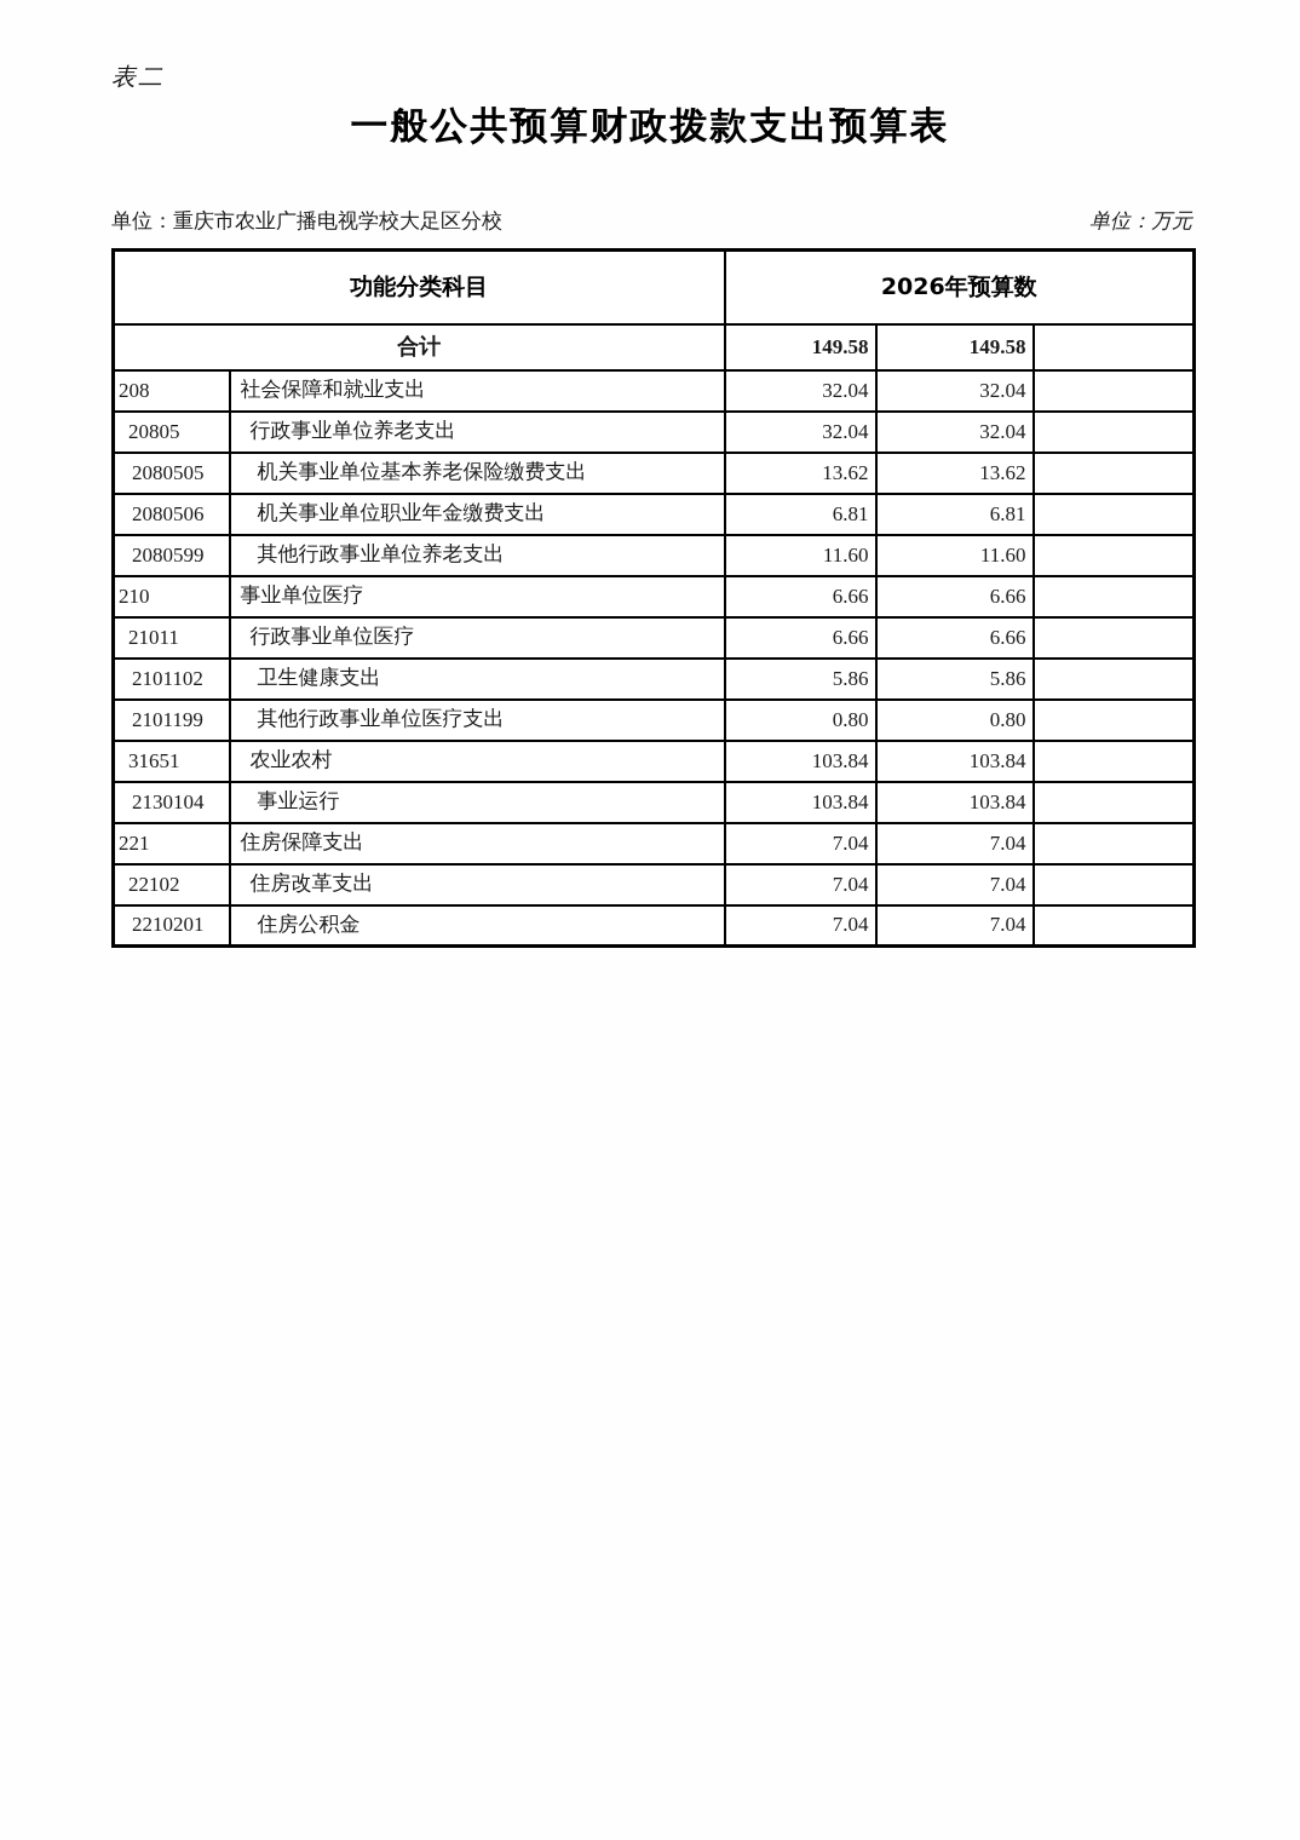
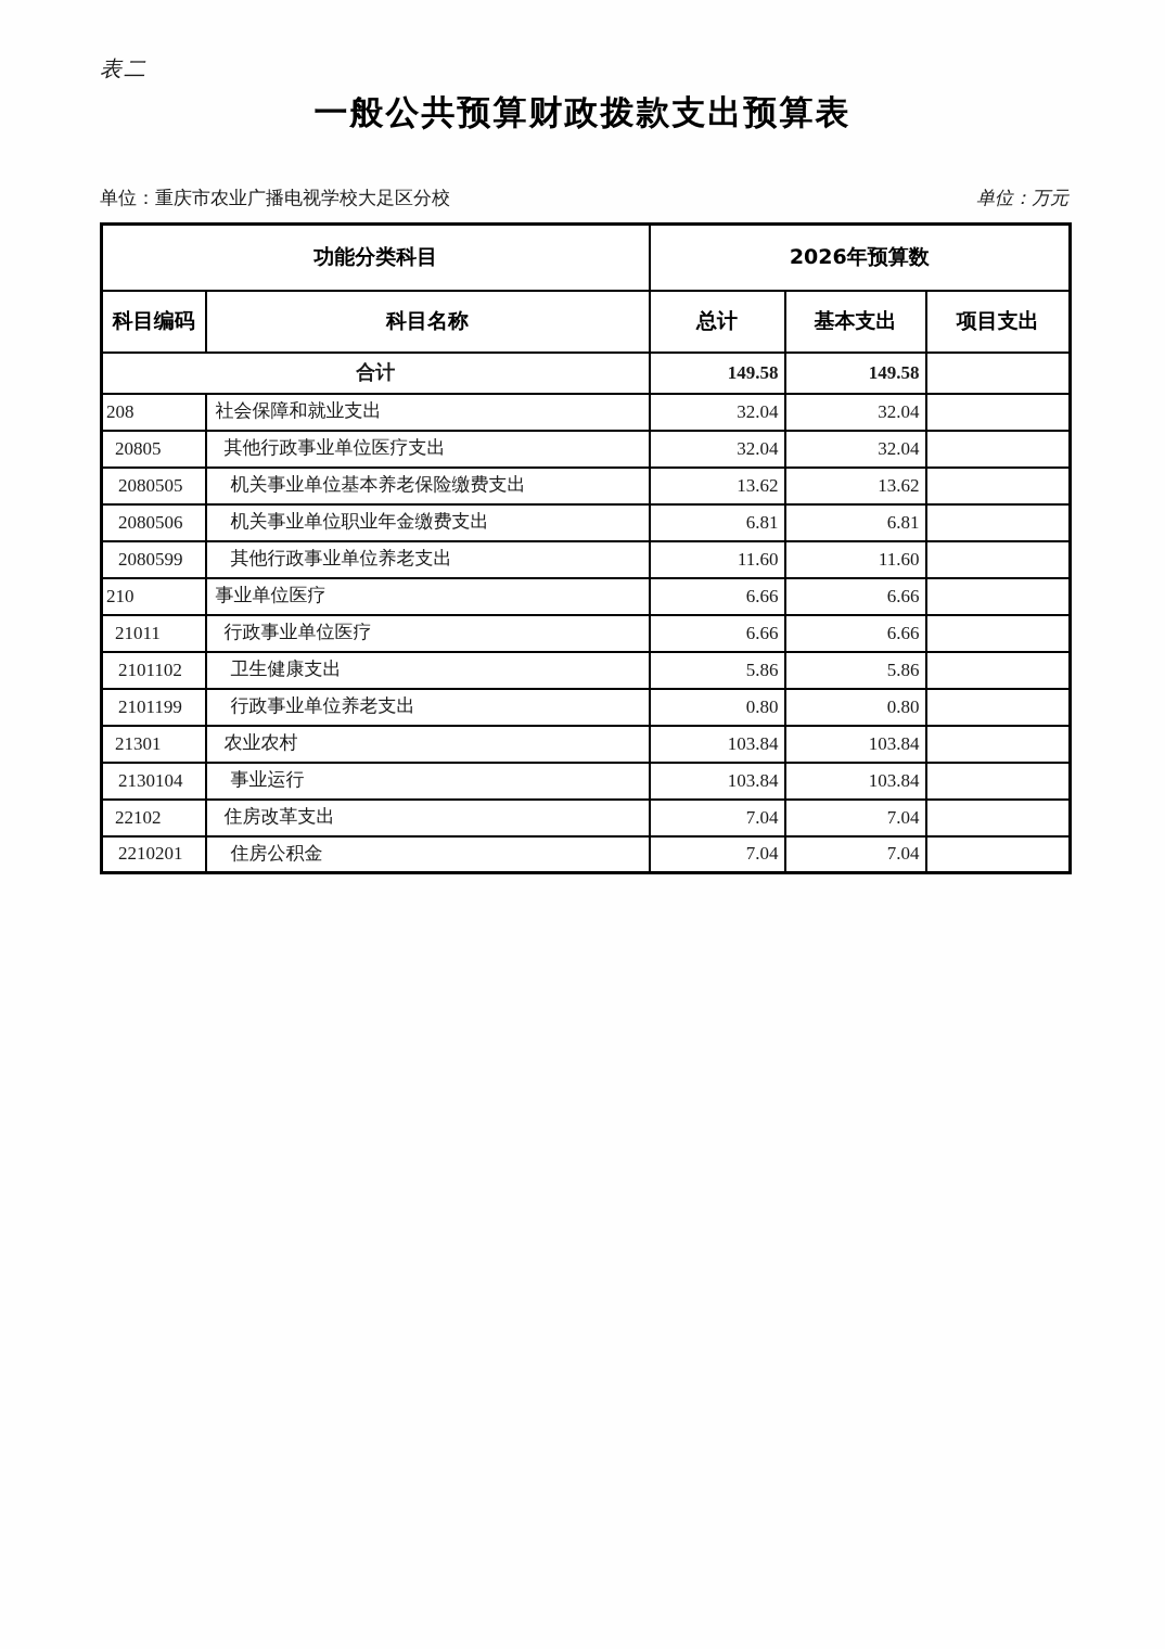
  表二
  一般公共预算财政拨款支出预算表
  单位：重庆市农业广播电视学校大足区分校
  单位：万元
  功能分类科目	2026年预算数
+ 科目编码	科目名称	总计	基本支出	项目支出
  合计	149.58	149.58
  208	社会保障和就业支出	32.04	32.04
- 20805	行政事业单位养老支出	32.04	32.04
+ 20805	其他行政事业单位医疗支出	32.04	32.04
  2080505	机关事业单位基本养老保险缴费支出	13.62	13.62
  2080506	机关事业单位职业年金缴费支出	6.81	6.81
  2080599	其他行政事业单位养老支出	11.60	11.60
  210	事业单位医疗	6.66	6.66
  21011	行政事业单位医疗	6.66	6.66
  2101102	卫生健康支出	5.86	5.86
- 2101199	其他行政事业单位医疗支出	0.80	0.80
+ 2101199	行政事业单位养老支出	0.80	0.80
- 31651	农业农村	103.84	103.84
+ 21301	农业农村	103.84	103.84
  2130104	事业运行	103.84	103.84
- 221	住房保障支出	7.04	7.04
  22102	住房改革支出	7.04	7.04
  2210201	住房公积金	7.04	7.04
